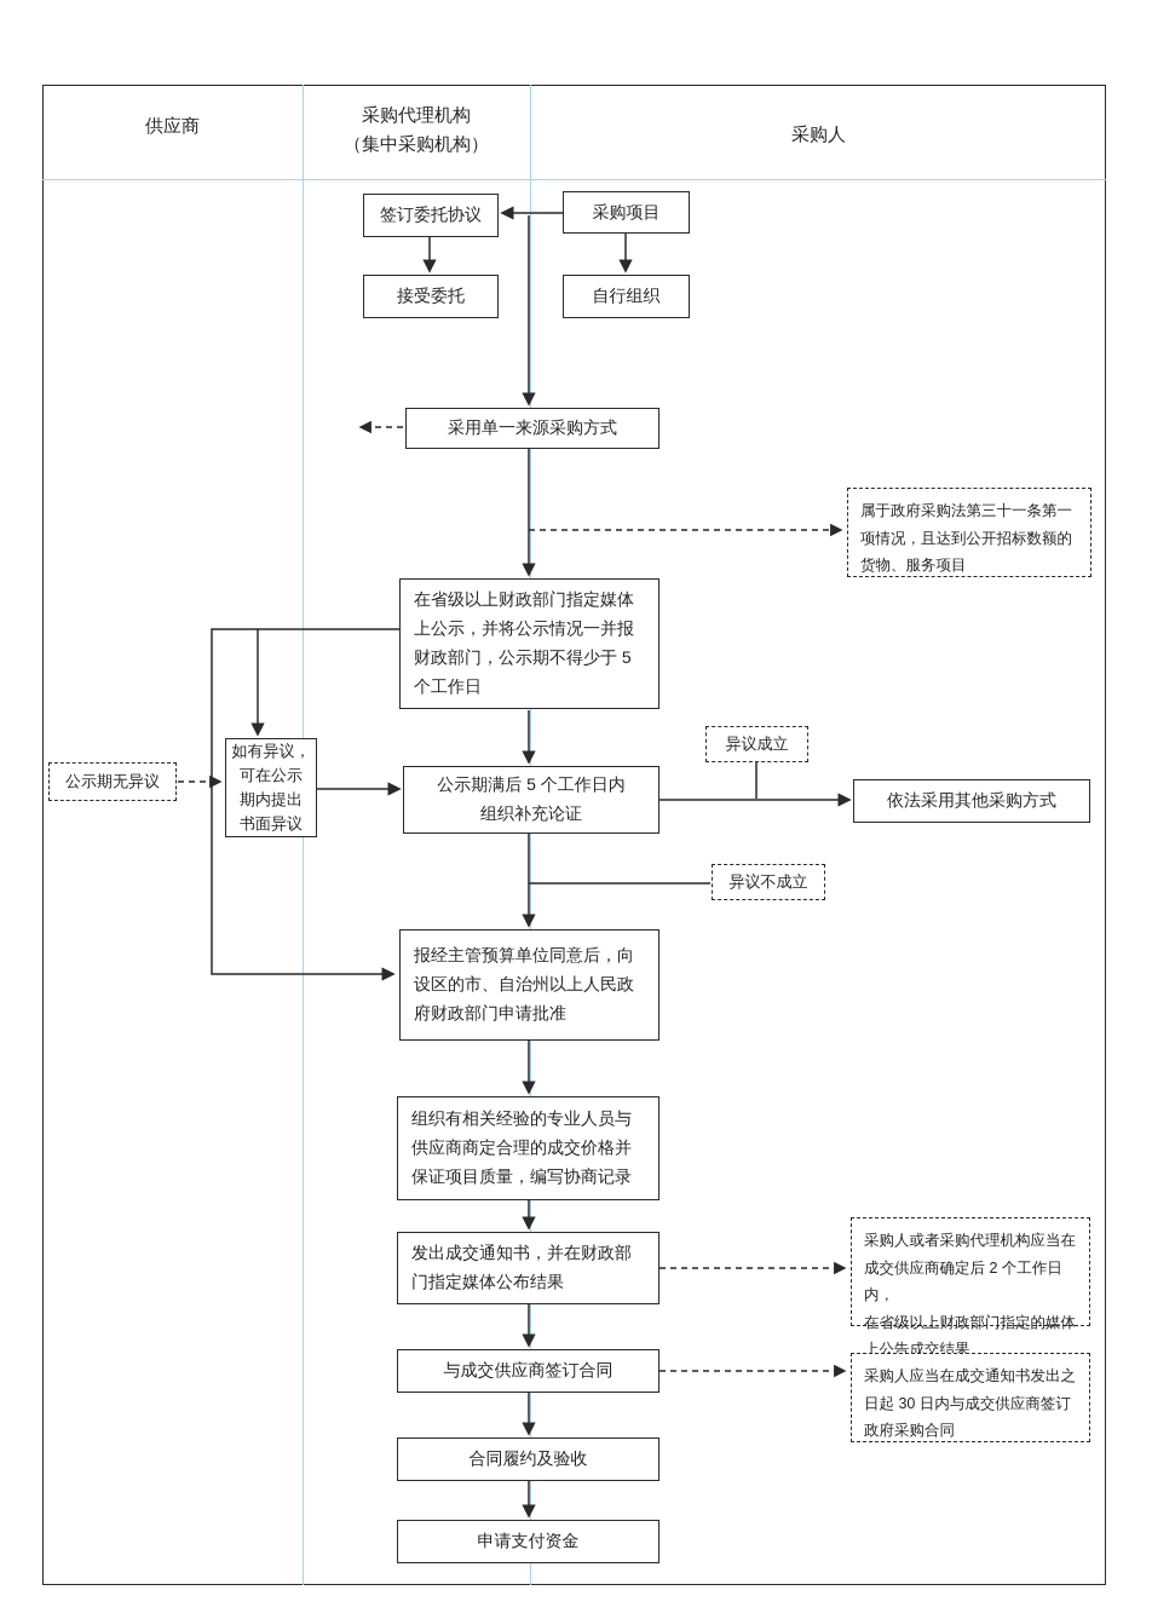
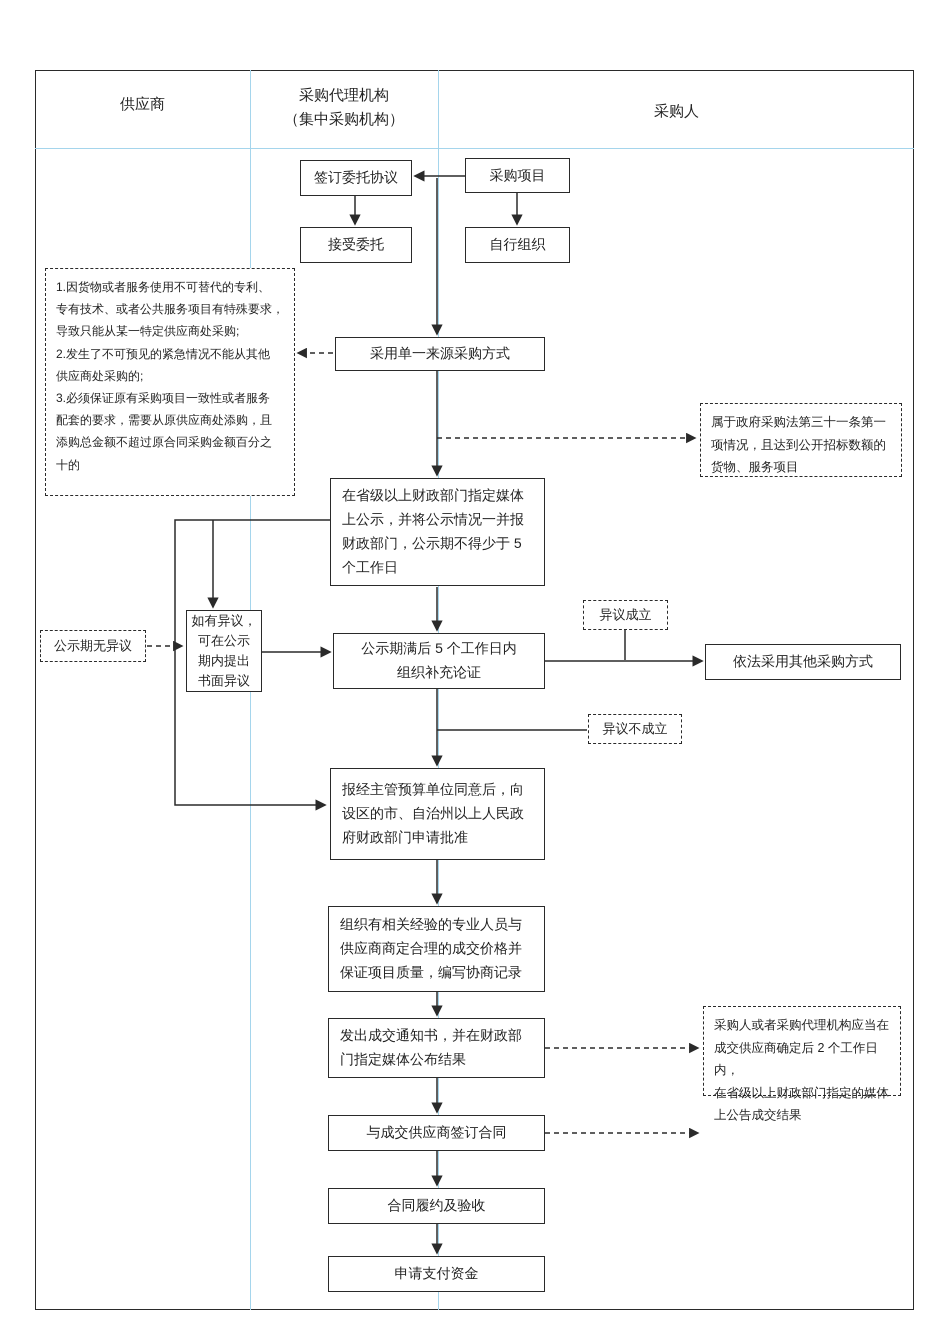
  供应商
  采购代理机构
  （集中采购机构）
  采购人
  签订委托协议
  采购项目
  接受委托
  自行组织
  采用单一来源采购方式
  在省级以上财政部门指定媒体
  上公示，并将公示情况一并报
  财政部门，公示期不得少于 5
  个工作日
  如有异议，
  可在公示
  期内提出
  书面异议
  公示期满后 5 个工作日内
  组织补充论证
  依法采用其他采购方式
  报经主管预算单位同意后，向
  设区的市、自治州以上人民政
  府财政部门申请批准
  组织有相关经验的专业人员与
  供应商商定合理的成交价格并
  保证项目质量，编写协商记录
  发出成交通知书，并在财政部
  门指定媒体公布结果
  与成交供应商签订合同
  合同履约及验收
  申请支付资金
+ 1.因货物或者服务使用不可替代的专利、
+ 专有技术、或者公共服务项目有特殊要求，
+ 导致只能从某一特定供应商处采购;
+ 2.发生了不可预见的紧急情况不能从其他
+ 供应商处采购的;
+ 3.必须保证原有采购项目一致性或者服务
+ 配套的要求，需要从原供应商处添购，且
+ 添购总金额不超过原合同采购金额百分之
+ 十的
  属于政府采购法第三十一条第一
  项情况，且达到公开招标数额的
  货物、服务项目
  公示期无异议
  异议成立
  异议不成立
  采购人或者采购代理机构应当在
  成交供应商确定后 2 个工作日内，
  在省级以上财政部门指定的媒体
  上公告成交结果
- 采购人应当在成交通知书发出之
- 日起 30 日内与成交供应商签订
- 政府采购合同
